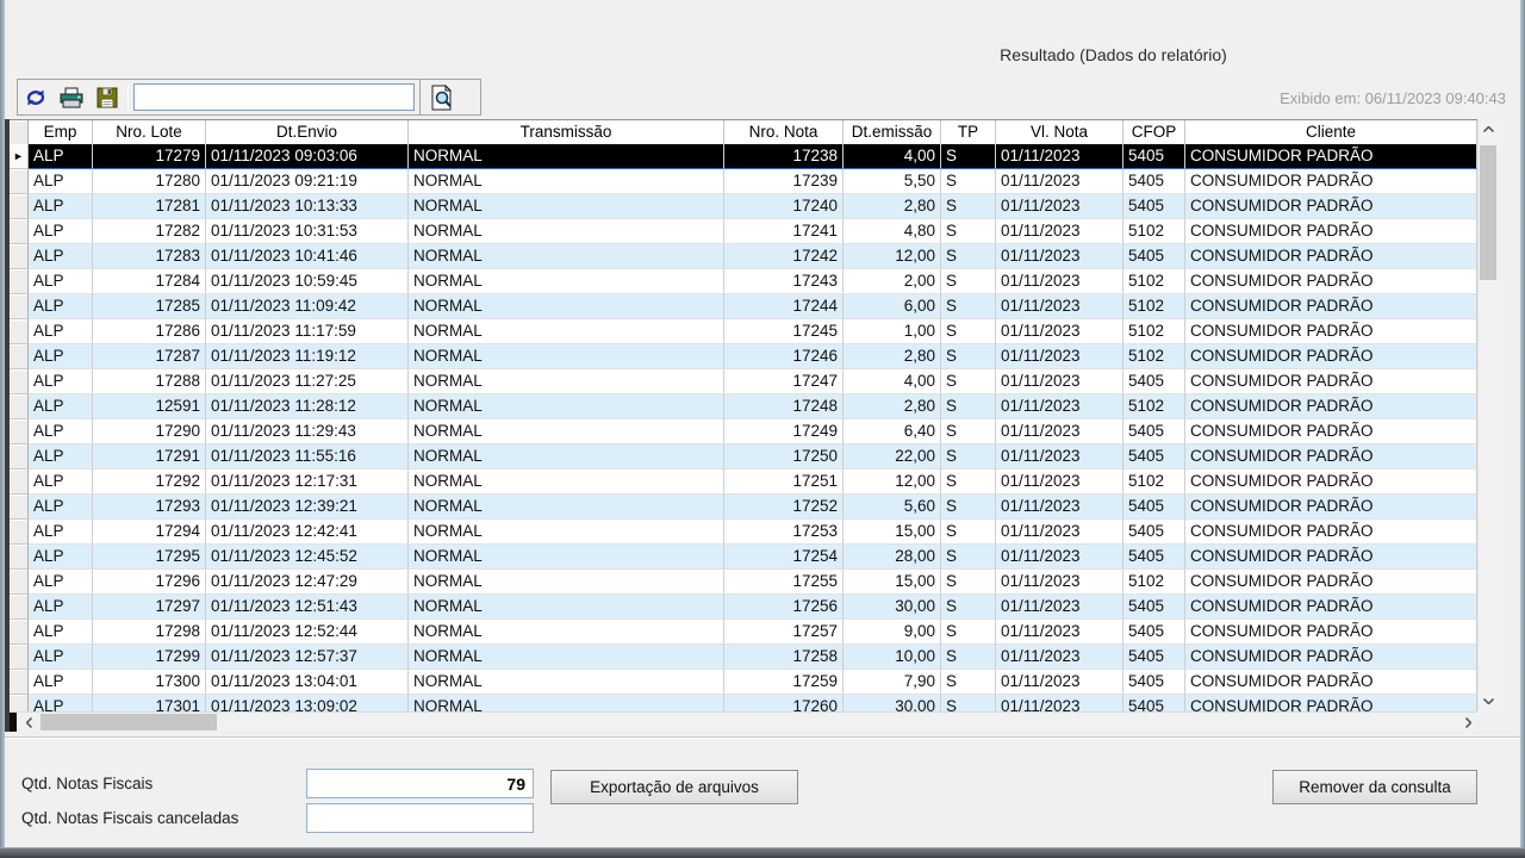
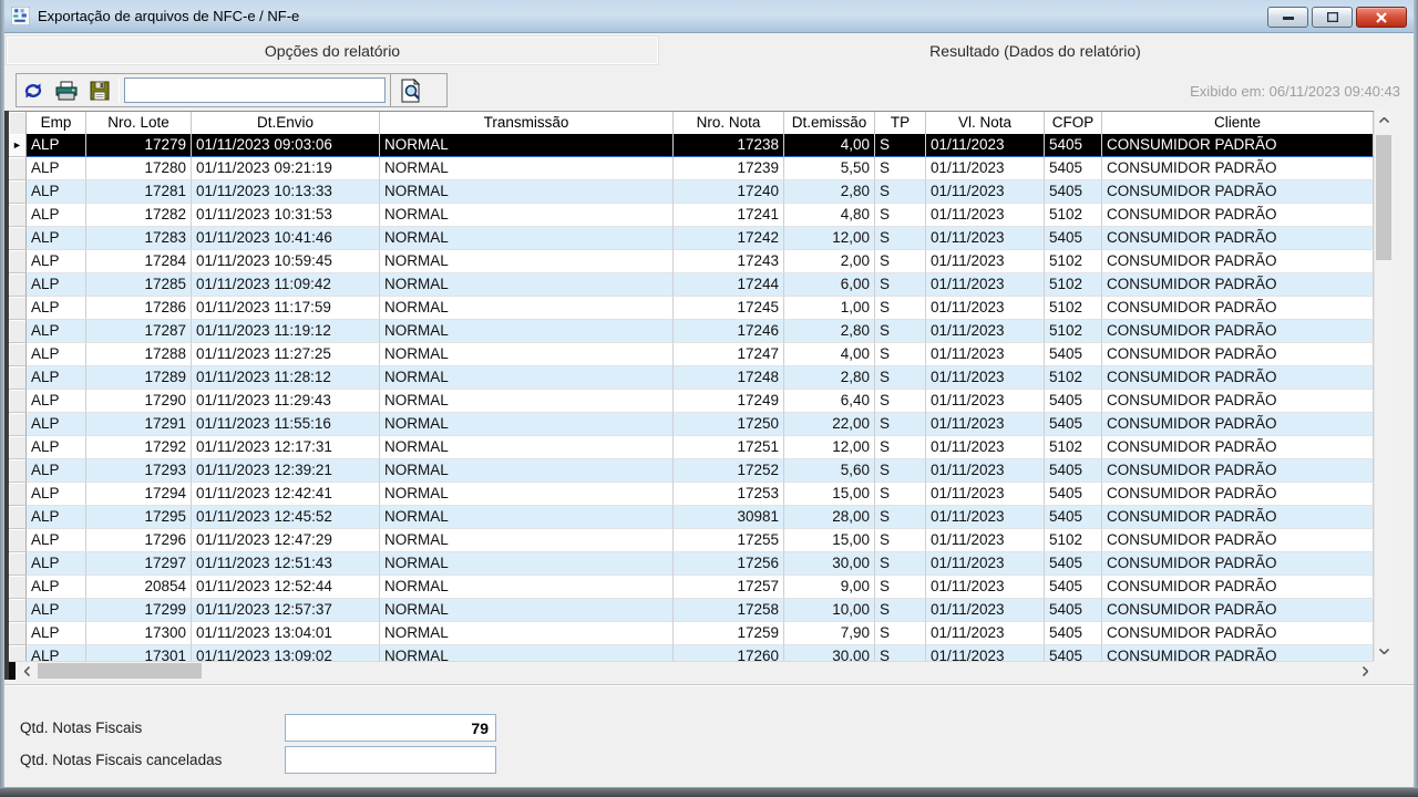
+ Exportação de arquivos de NFC-e / NF-e
+ Opções do relatório
  Resultado (Dados do relatório)
  Exibido em: 06/11/2023 09:40:43
  Emp
  Nro. Lote
  Dt.Envio
  Transmissão
  Nro. Nota
  Dt.emissão
  TP
  Vl. Nota
  CFOP
  Cliente
  ►
  ALP
  17279
  01/11/2023 09:03:06
  NORMAL
  17238
  4,00
  S
  01/11/2023
  5405
  CONSUMIDOR PADRÃO
  ALP
  17280
  01/11/2023 09:21:19
  NORMAL
  17239
  5,50
  S
  01/11/2023
  5405
  CONSUMIDOR PADRÃO
  ALP
  17281
  01/11/2023 10:13:33
  NORMAL
  17240
  2,80
  S
  01/11/2023
  5405
  CONSUMIDOR PADRÃO
  ALP
  17282
  01/11/2023 10:31:53
  NORMAL
  17241
  4,80
  S
  01/11/2023
  5102
  CONSUMIDOR PADRÃO
  ALP
  17283
  01/11/2023 10:41:46
  NORMAL
  17242
  12,00
  S
  01/11/2023
  5405
  CONSUMIDOR PADRÃO
  ALP
  17284
  01/11/2023 10:59:45
  NORMAL
  17243
  2,00
  S
  01/11/2023
  5102
  CONSUMIDOR PADRÃO
  ALP
  17285
  01/11/2023 11:09:42
  NORMAL
  17244
  6,00
  S
  01/11/2023
  5102
  CONSUMIDOR PADRÃO
  ALP
  17286
  01/11/2023 11:17:59
  NORMAL
  17245
  1,00
  S
  01/11/2023
  5102
  CONSUMIDOR PADRÃO
  ALP
  17287
  01/11/2023 11:19:12
  NORMAL
  17246
  2,80
  S
  01/11/2023
  5102
  CONSUMIDOR PADRÃO
  ALP
  17288
  01/11/2023 11:27:25
  NORMAL
  17247
  4,00
  S
  01/11/2023
  5405
  CONSUMIDOR PADRÃO
  ALP
- 12591
+ 17289
  01/11/2023 11:28:12
  NORMAL
  17248
  2,80
  S
  01/11/2023
  5102
  CONSUMIDOR PADRÃO
  ALP
  17290
  01/11/2023 11:29:43
  NORMAL
  17249
  6,40
  S
  01/11/2023
  5405
  CONSUMIDOR PADRÃO
  ALP
  17291
  01/11/2023 11:55:16
  NORMAL
  17250
  22,00
  S
  01/11/2023
  5405
  CONSUMIDOR PADRÃO
  ALP
  17292
  01/11/2023 12:17:31
  NORMAL
  17251
  12,00
  S
  01/11/2023
  5102
  CONSUMIDOR PADRÃO
  ALP
  17293
  01/11/2023 12:39:21
  NORMAL
  17252
  5,60
  S
  01/11/2023
  5405
  CONSUMIDOR PADRÃO
  ALP
  17294
  01/11/2023 12:42:41
  NORMAL
  17253
  15,00
  S
  01/11/2023
  5405
  CONSUMIDOR PADRÃO
  ALP
  17295
  01/11/2023 12:45:52
  NORMAL
- 17254
+ 30981
  28,00
  S
  01/11/2023
  5405
  CONSUMIDOR PADRÃO
  ALP
  17296
  01/11/2023 12:47:29
  NORMAL
  17255
  15,00
  S
  01/11/2023
  5102
  CONSUMIDOR PADRÃO
  ALP
  17297
  01/11/2023 12:51:43
  NORMAL
  17256
  30,00
  S
  01/11/2023
  5405
  CONSUMIDOR PADRÃO
  ALP
- 17298
+ 20854
  01/11/2023 12:52:44
  NORMAL
  17257
  9,00
  S
  01/11/2023
  5405
  CONSUMIDOR PADRÃO
  ALP
  17299
  01/11/2023 12:57:37
  NORMAL
  17258
  10,00
  S
  01/11/2023
  5405
  CONSUMIDOR PADRÃO
  ALP
  17300
  01/11/2023 13:04:01
  NORMAL
  17259
  7,90
  S
  01/11/2023
  5405
  CONSUMIDOR PADRÃO
  ALP
  17301
  01/11/2023 13:09:02
  NORMAL
  17260
  30,00
  S
  01/11/2023
  5405
  CONSUMIDOR PADRÃO
  Qtd. Notas Fiscais
  79
  Qtd. Notas Fiscais canceladas
- Exportação de arquivos
- Remover da consulta
